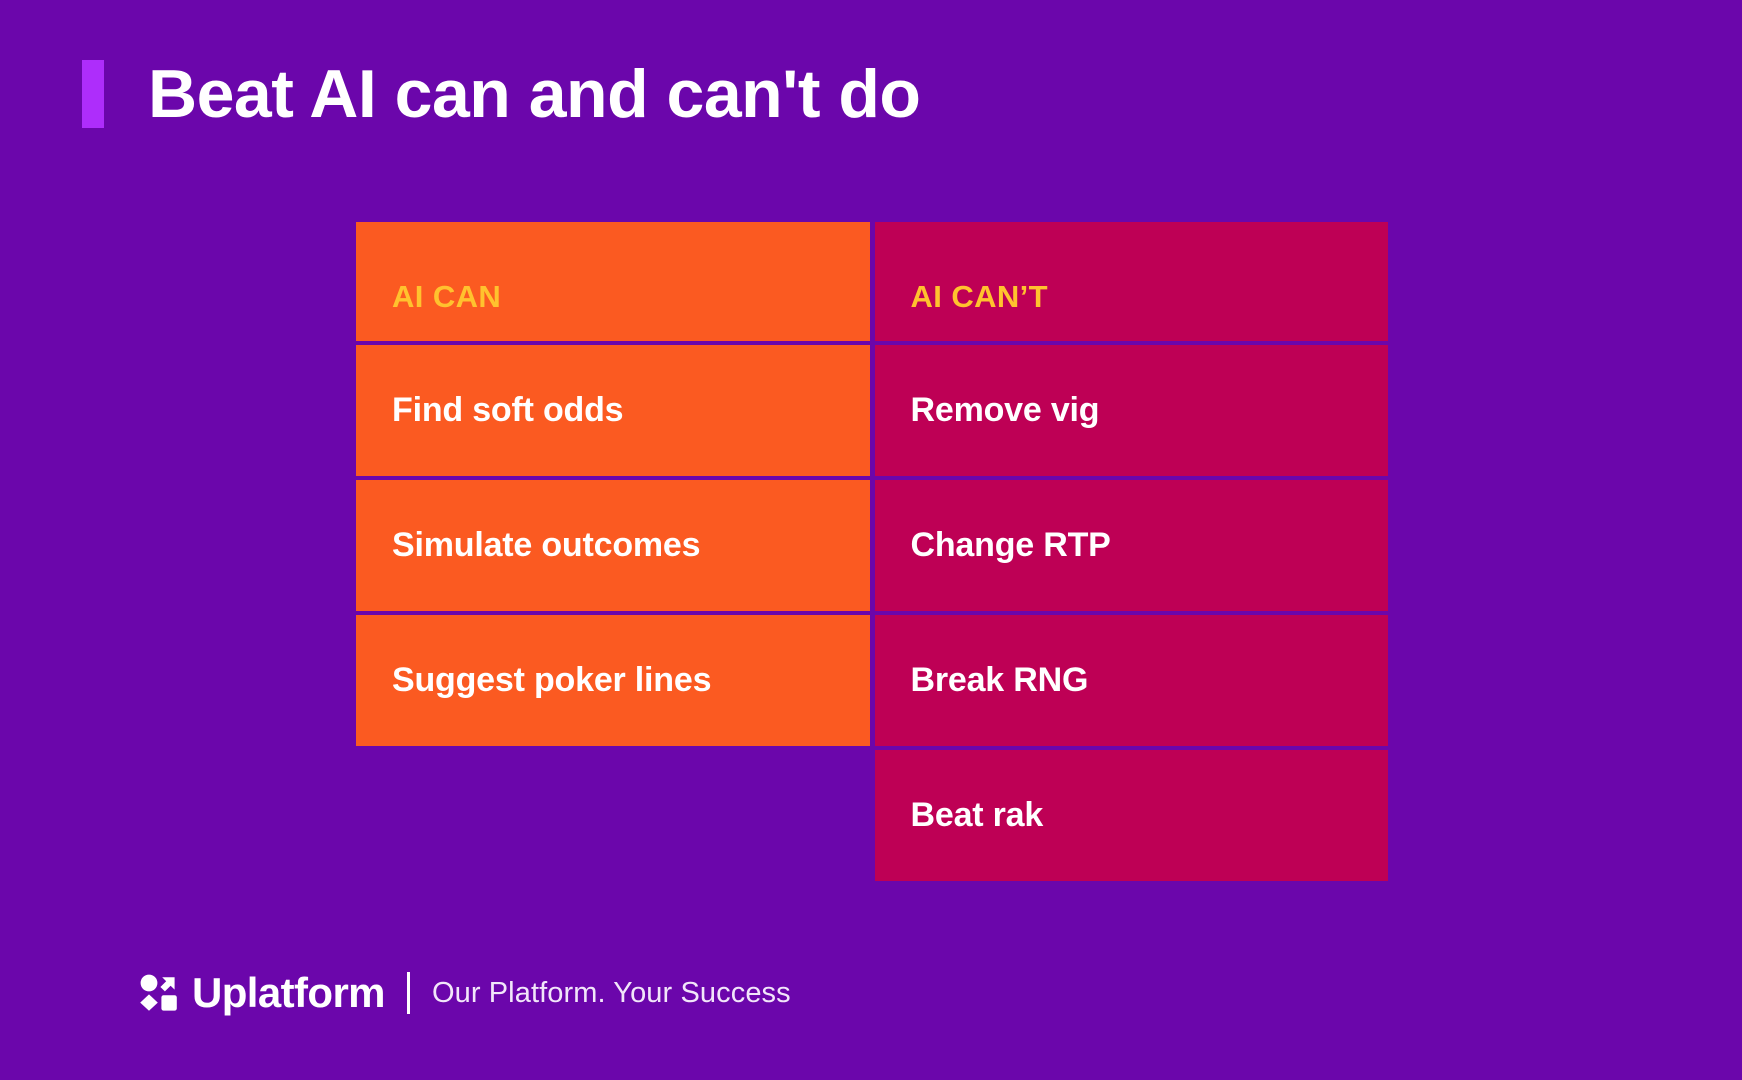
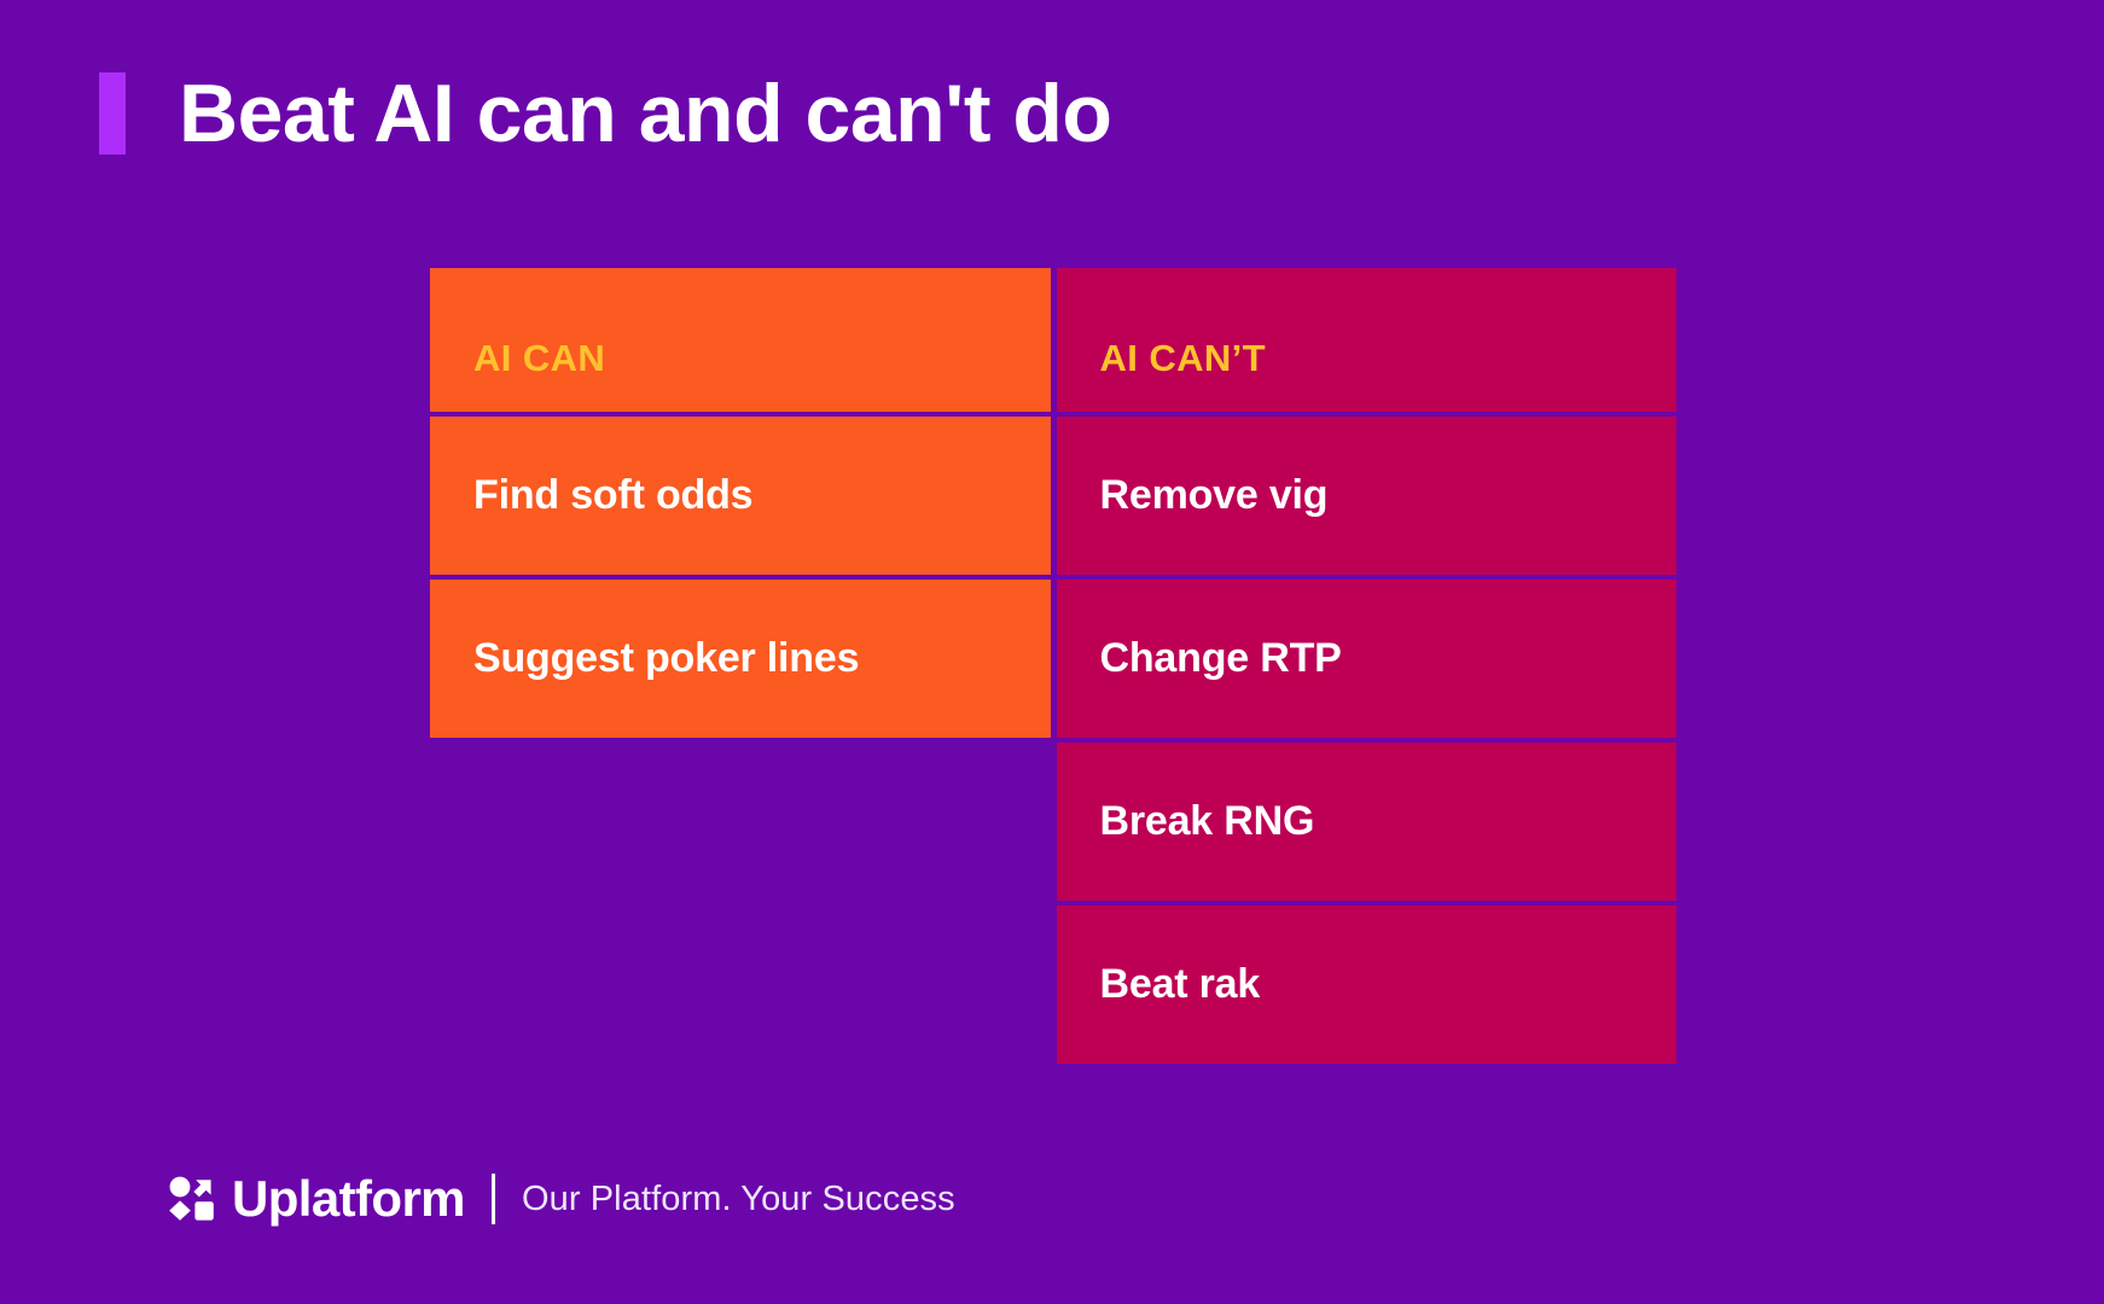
  Beat AI can and can't do
  AI CAN
  Find soft odds
- Simulate outcomes
  Suggest poker lines
  AI CAN’T
  Remove vig
  Change RTP
  Break RNG
  Beat rak
  Uplatform
  Our Platform. Your Success
